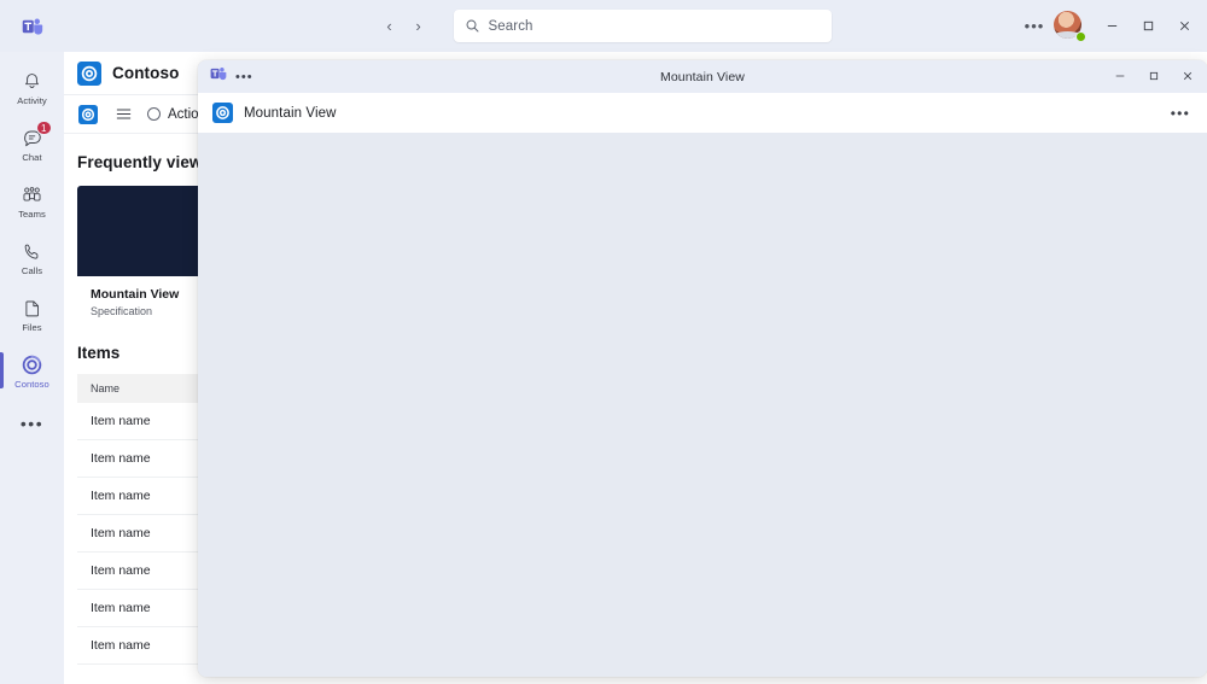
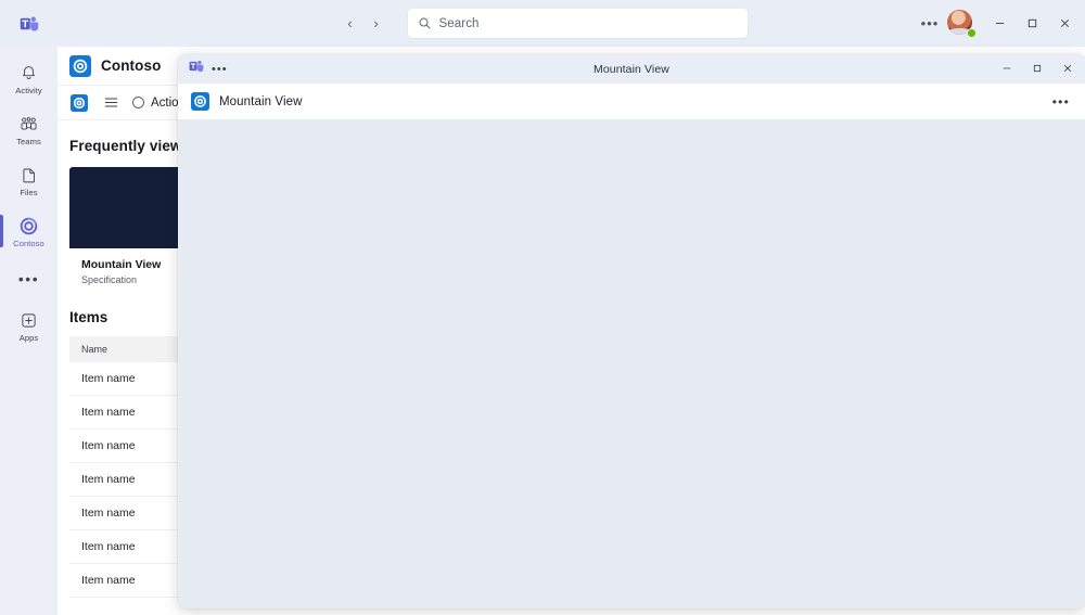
  ‹
  ›
  Search
  •••
  Activity
- 1
- Chat
  Teams
- Calls
  Files
  Contoso
  •••
+ Apps
  Contoso
  Actio
  Frequently view
  Mountain View
  Specification
  Items
  Name
  Item name
  Item name
  Item name
  Item name
  Item name
  Item name
  Item name
  •••
  Mountain View
  Mountain View
  •••
